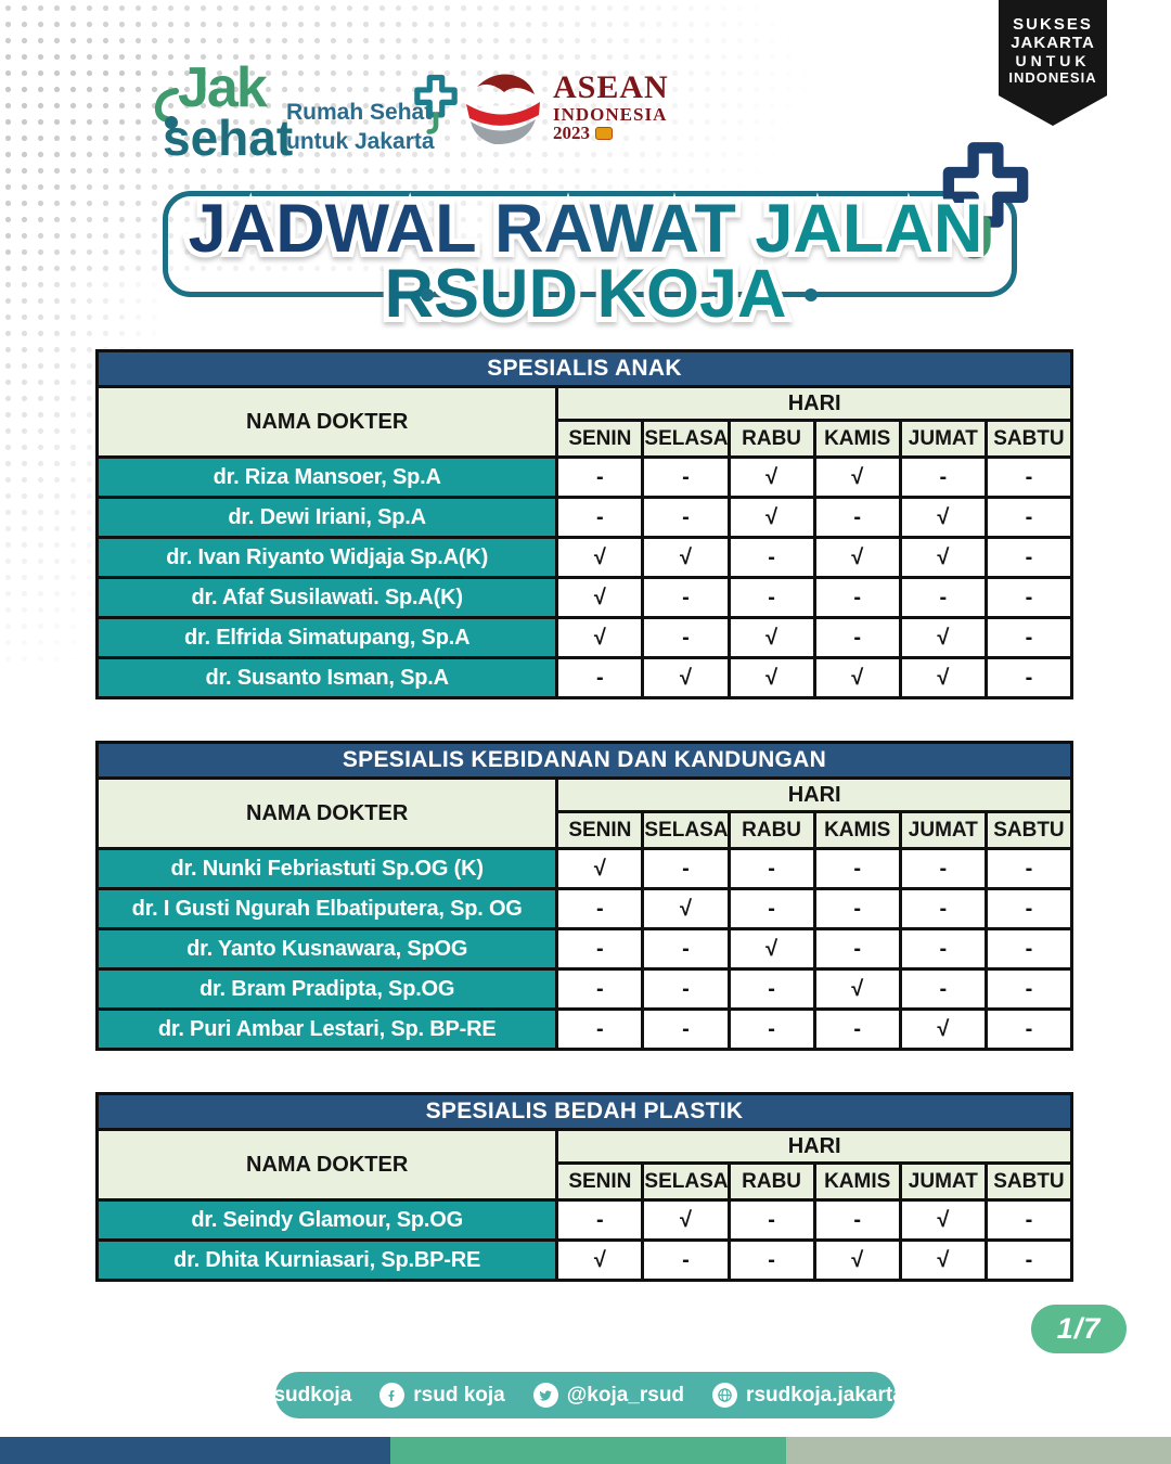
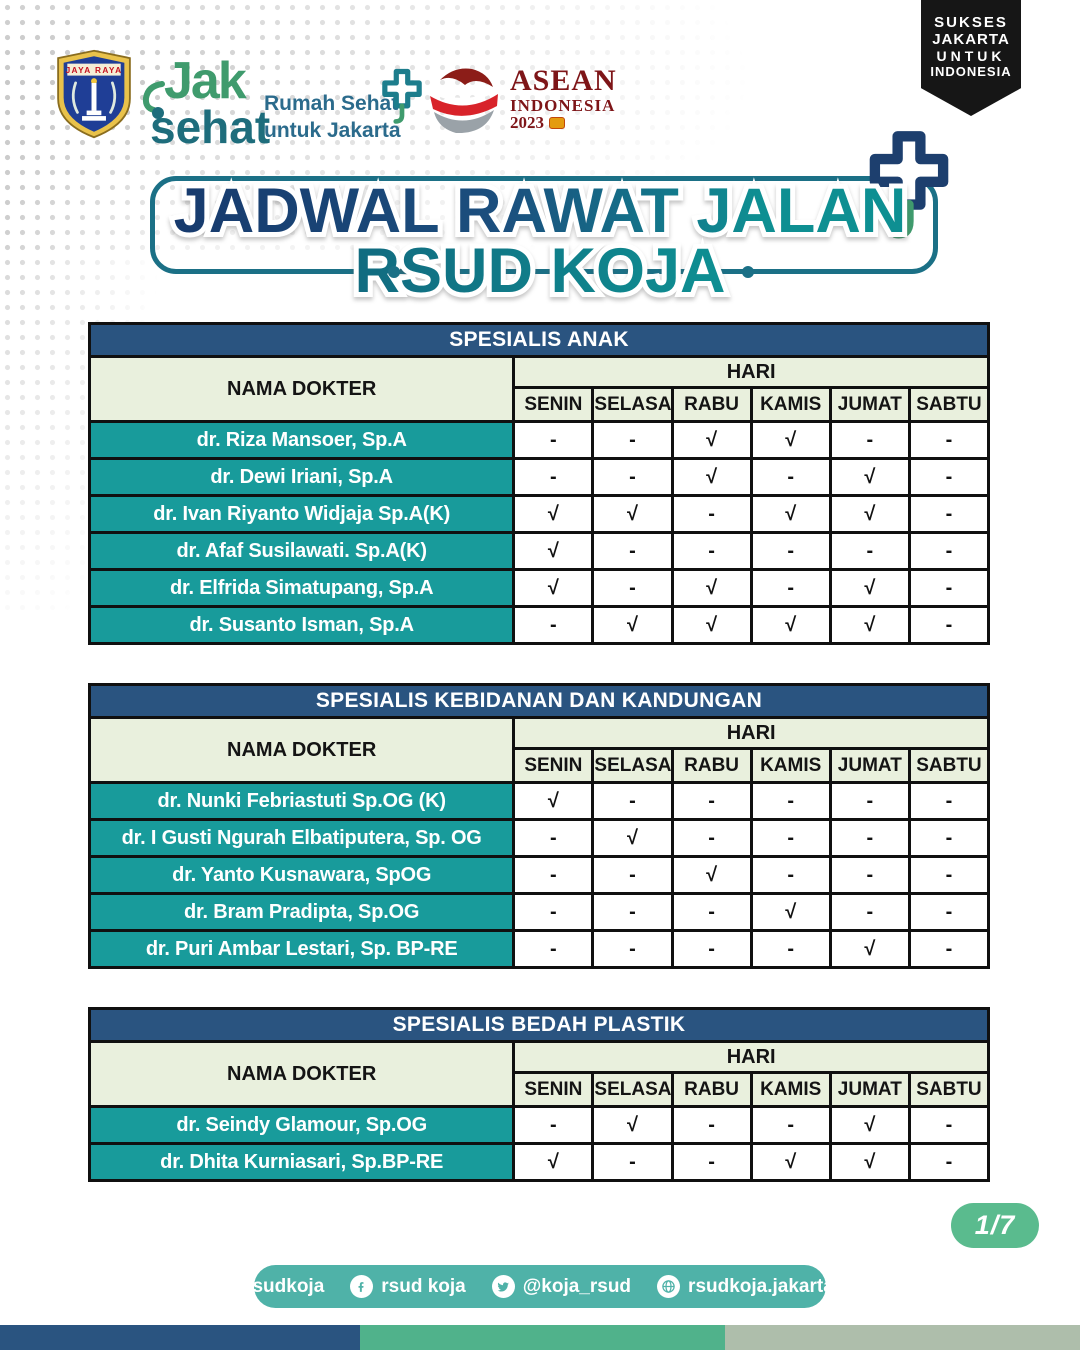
+ JAYA RAYA
  Jak
  sehat
  Rumah Seha
  untuk Jakarta
  ASEAN
  INDONESIA
  2023
  SUKSES
  JAKARTA
  UNTUK
  INDONESIA
  JADWAL RAWAT JALAN
  RSUD KOJA
  SPESIALIS ANAK
  NAMA DOKTER	HARI
  SENIN	SELASA	RABU	KAMIS	JUMAT	SABTU
  dr. Riza Mansoer, Sp.A	-	-	√	√	-	-
  dr. Dewi Iriani, Sp.A	-	-	√	-	√	-
  dr. Ivan Riyanto Widjaja Sp.A(K)	√	√	-	√	√	-
  dr. Afaf Susilawati. Sp.A(K)	√	-	-	-	-	-
  dr. Elfrida Simatupang, Sp.A	√	-	√	-	√	-
  dr. Susanto Isman, Sp.A	-	√	√	√	√	-
  SPESIALIS KEBIDANAN DAN KANDUNGAN
  NAMA DOKTER	HARI
  SENIN	SELASA	RABU	KAMIS	JUMAT	SABTU
  dr. Nunki Febriastuti Sp.OG (K)	√	-	-	-	-	-
  dr. I Gusti Ngurah Elbatiputera, Sp. OG	-	√	-	-	-	-
  dr. Yanto Kusnawara, SpOG	-	-	√	-	-	-
  dr. Bram Pradipta, Sp.OG	-	-	-	√	-	-
  dr. Puri Ambar Lestari, Sp. BP-RE	-	-	-	-	√	-
  SPESIALIS BEDAH PLASTIK
  NAMA DOKTER	HARI
  SENIN	SELASA	RABU	KAMIS	JUMAT	SABTU
  dr. Seindy Glamour, Sp.OG	-	√	-	-	√	-
  dr. Dhita Kurniasari, Sp.BP-RE	√	-	-	√	√	-
  1/7
  @rsudkoja
  rsud koja
  @koja_rsud
  rsudkoja.jakarta.go.id
